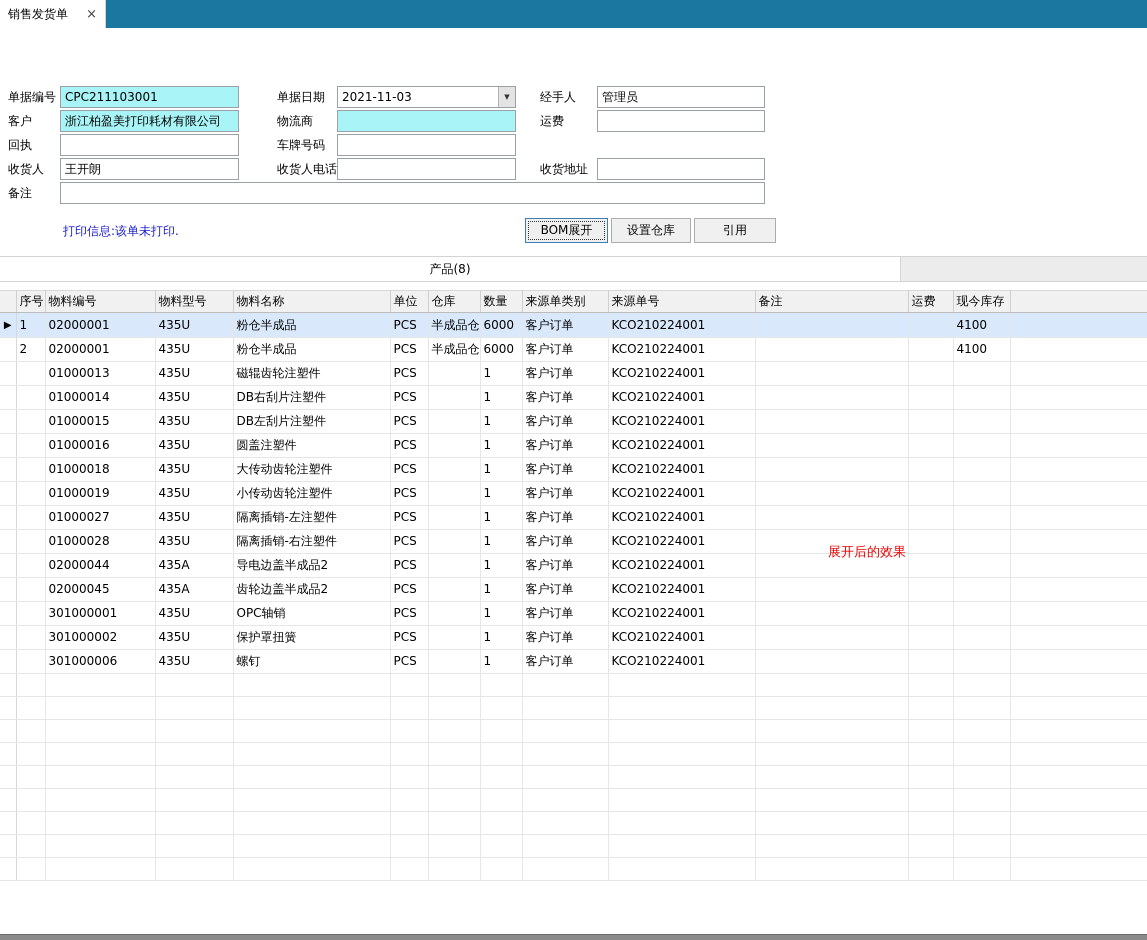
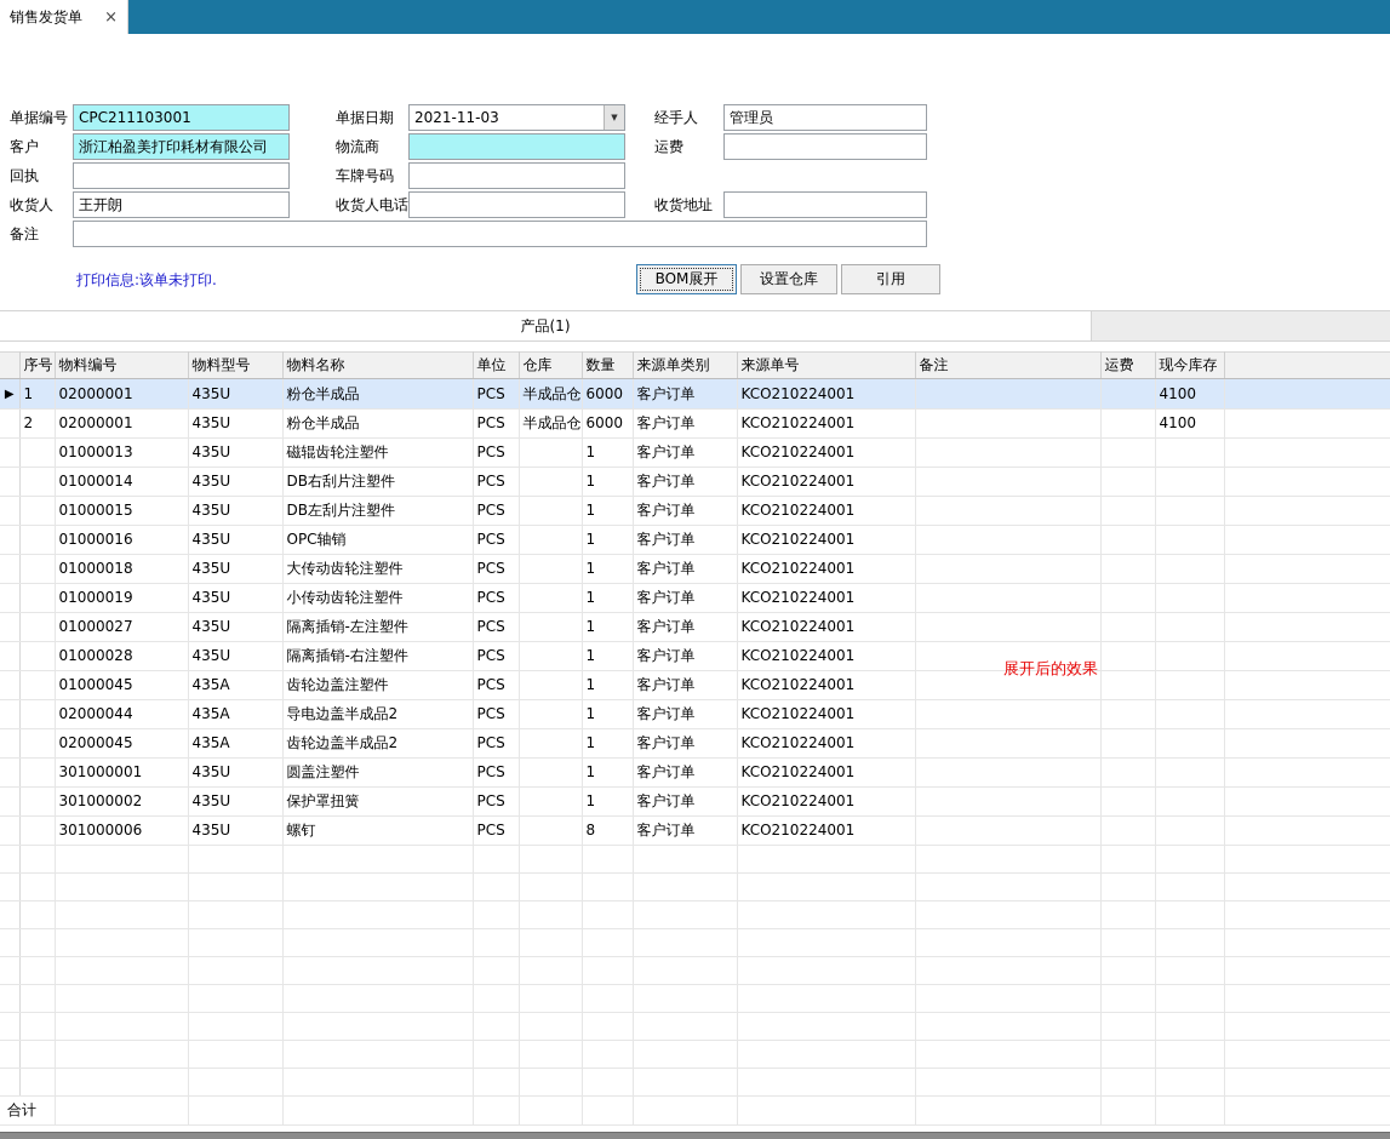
  销售发货单
  ×
  单据编号
  单据日期
  经手人
  客户
  物流商
  运费
  回执
  车牌号码
  收货人
  收货人电话
  收货地址
  备注
  CPC211103001
  2021-11-03
  ▼
  管理员
  浙江柏盈美打印耗材有限公司
  王开朗
  打印信息:该单未打印.
  BOM展开
  设置仓库
  引用
- 产品(8)
+ 产品(1)
  	序号	物料编号	物料型号	物料名称	单位	仓库	数量	来源单类别	来源单号	备注	运费	现今库存
  ▶	1	02000001	435U	粉仓半成品	PCS	半成品仓	6000	客户订单	KCO210224001			4100
  	2	02000001	435U	粉仓半成品	PCS	半成品仓	6000	客户订单	KCO210224001			4100
  		01000013	435U	磁辊齿轮注塑件	PCS		1	客户订单	KCO210224001
  		01000014	435U	DB右刮片注塑件	PCS		1	客户订单	KCO210224001
  		01000015	435U	DB左刮片注塑件	PCS		1	客户订单	KCO210224001
- 		01000016	435U	圆盖注塑件	PCS		1	客户订单	KCO210224001
+ 		01000016	435U	OPC轴销	PCS		1	客户订单	KCO210224001
  		01000018	435U	大传动齿轮注塑件	PCS		1	客户订单	KCO210224001
  		01000019	435U	小传动齿轮注塑件	PCS		1	客户订单	KCO210224001
  		01000027	435U	隔离插销-左注塑件	PCS		1	客户订单	KCO210224001
  		01000028	435U	隔离插销-右注塑件	PCS		1	客户订单	KCO210224001
+ 		01000045	435A	齿轮边盖注塑件	PCS		1	客户订单	KCO210224001
  		02000044	435A	导电边盖半成品2	PCS		1	客户订单	KCO210224001
  		02000045	435A	齿轮边盖半成品2	PCS		1	客户订单	KCO210224001
- 		301000001	435U	OPC轴销	PCS		1	客户订单	KCO210224001
+ 		301000001	435U	圆盖注塑件	PCS		1	客户订单	KCO210224001
  		301000002	435U	保护罩扭簧	PCS		1	客户订单	KCO210224001
- 		301000006	435U	螺钉	PCS		1	客户订单	KCO210224001
+ 		301000006	435U	螺钉	PCS		8	客户订单	KCO210224001
+ 合计
  展开后的效果
